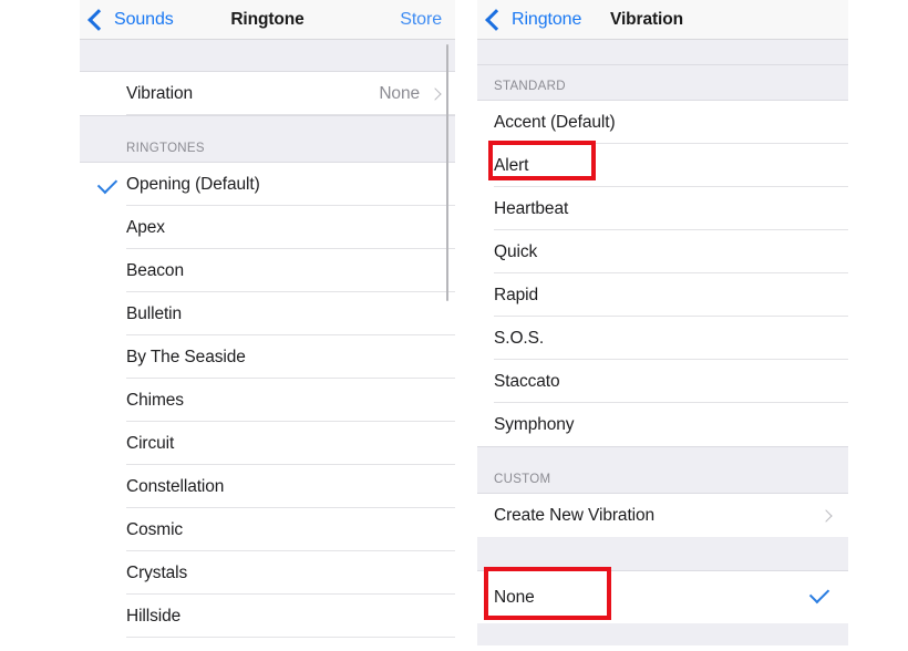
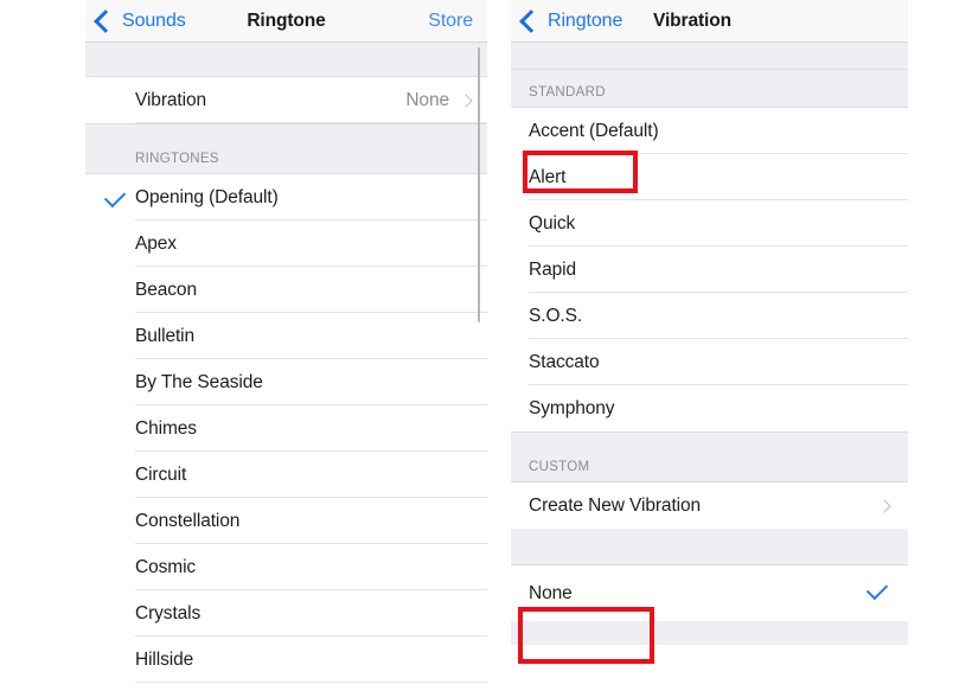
  Sounds
  Ringtone
  Store
  Vibration
  None
  RINGTONES
  Opening (Default)
  Apex
  Beacon
  Bulletin
  By The Seaside
  Chimes
  Circuit
  Constellation
  Cosmic
  Crystals
  Hillside
  Ringtone
  Vibration
  STANDARD
  Accent (Default)
  Alert
- Heartbeat
  Quick
  Rapid
  S.O.S.
  Staccato
  Symphony
  CUSTOM
  Create New Vibration
  None
